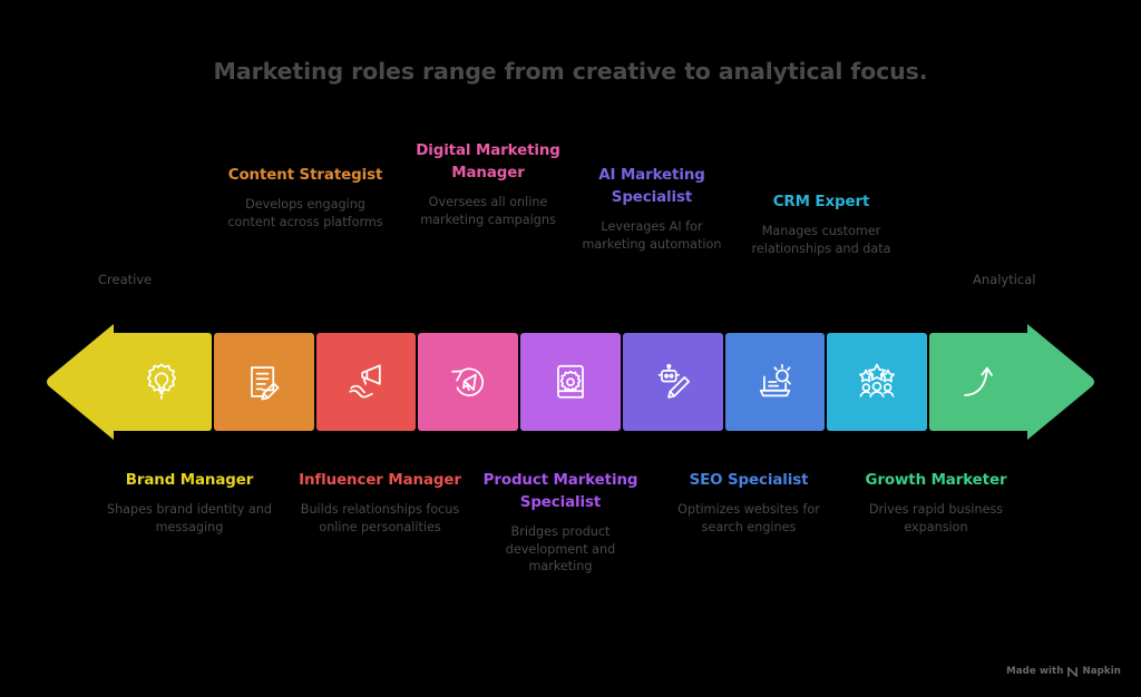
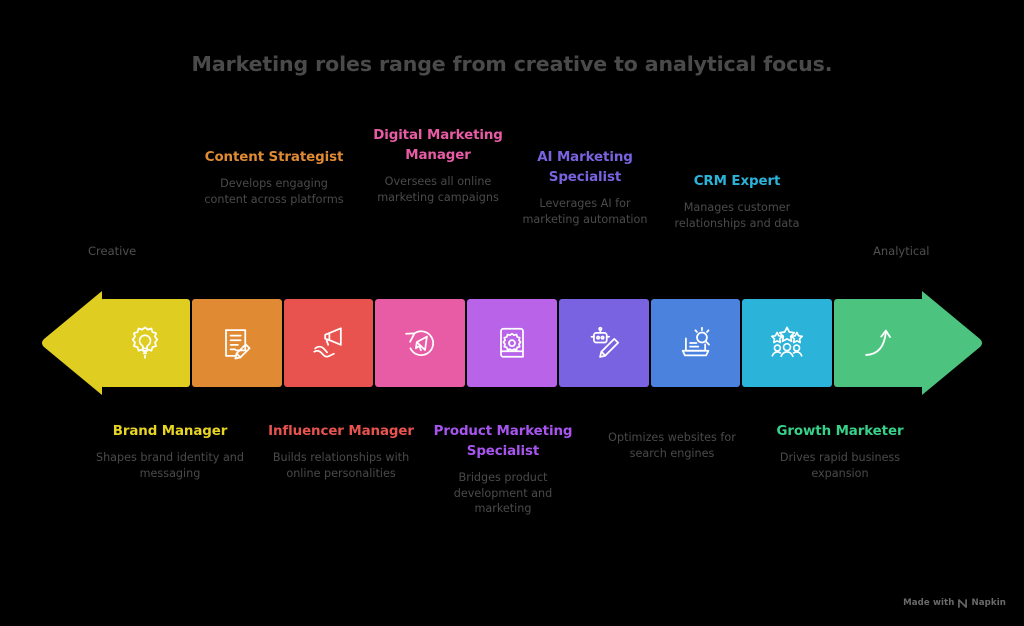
  Marketing roles range from creative to analytical focus.
  Creative
  Analytical
  Content Strategist
  Develops engaging content across platforms
  Digital Marketing Manager
  Oversees all online marketing campaigns
  AI Marketing Specialist
  Leverages AI for marketing automation
  CRM Expert
  Manages customer relationships and data
  Brand Manager
  Shapes brand identity and messaging
  Influencer Manager
- Builds relationships focus online personalities
+ Builds relationships with online personalities
  Product Marketing Specialist
  Bridges product development and marketing
- SEO Specialist
  Optimizes websites for search engines
  Growth Marketer
  Drives rapid business expansion
  Made with
  Napkin
